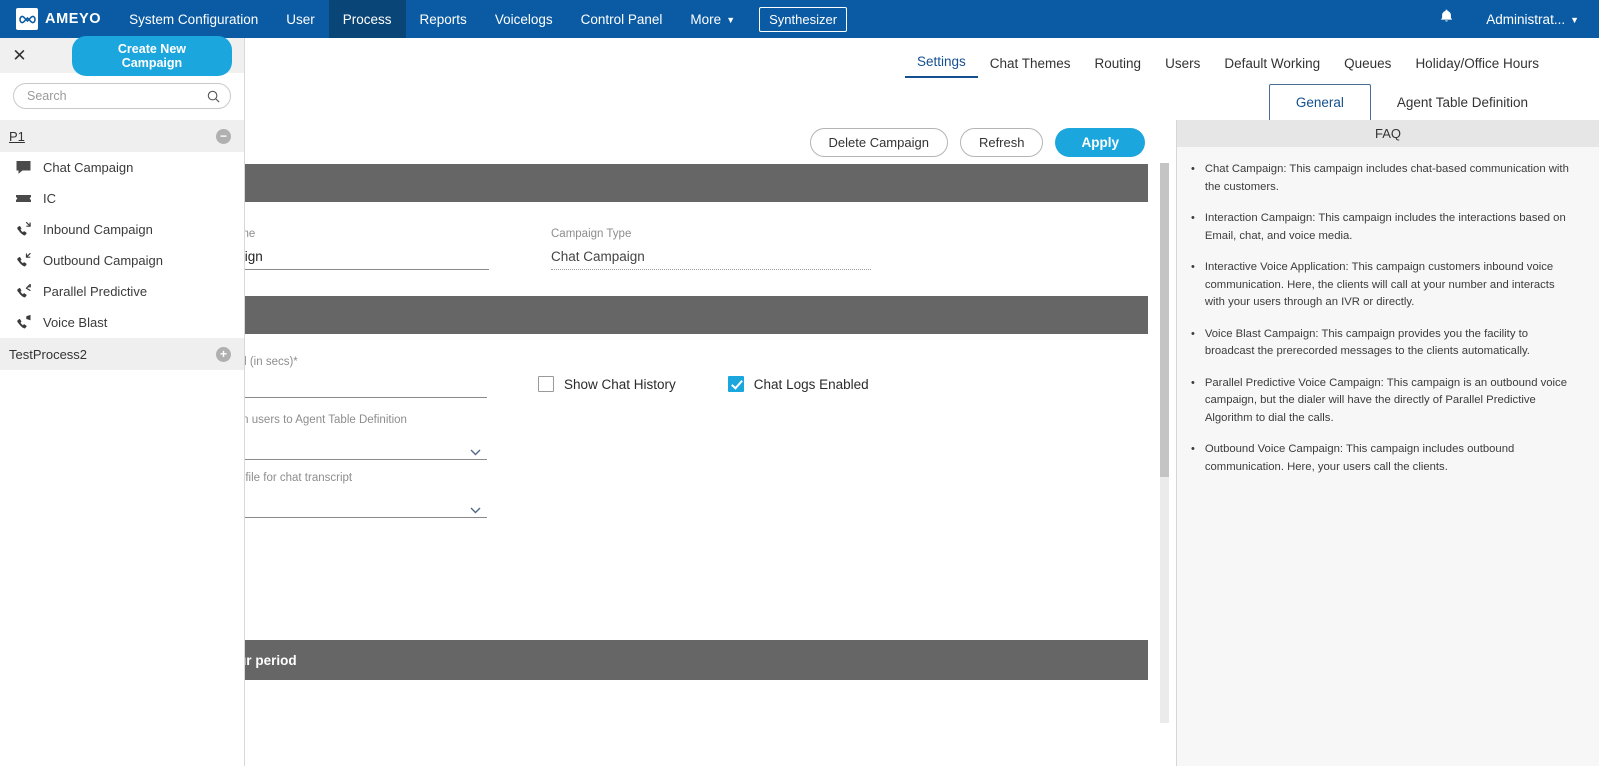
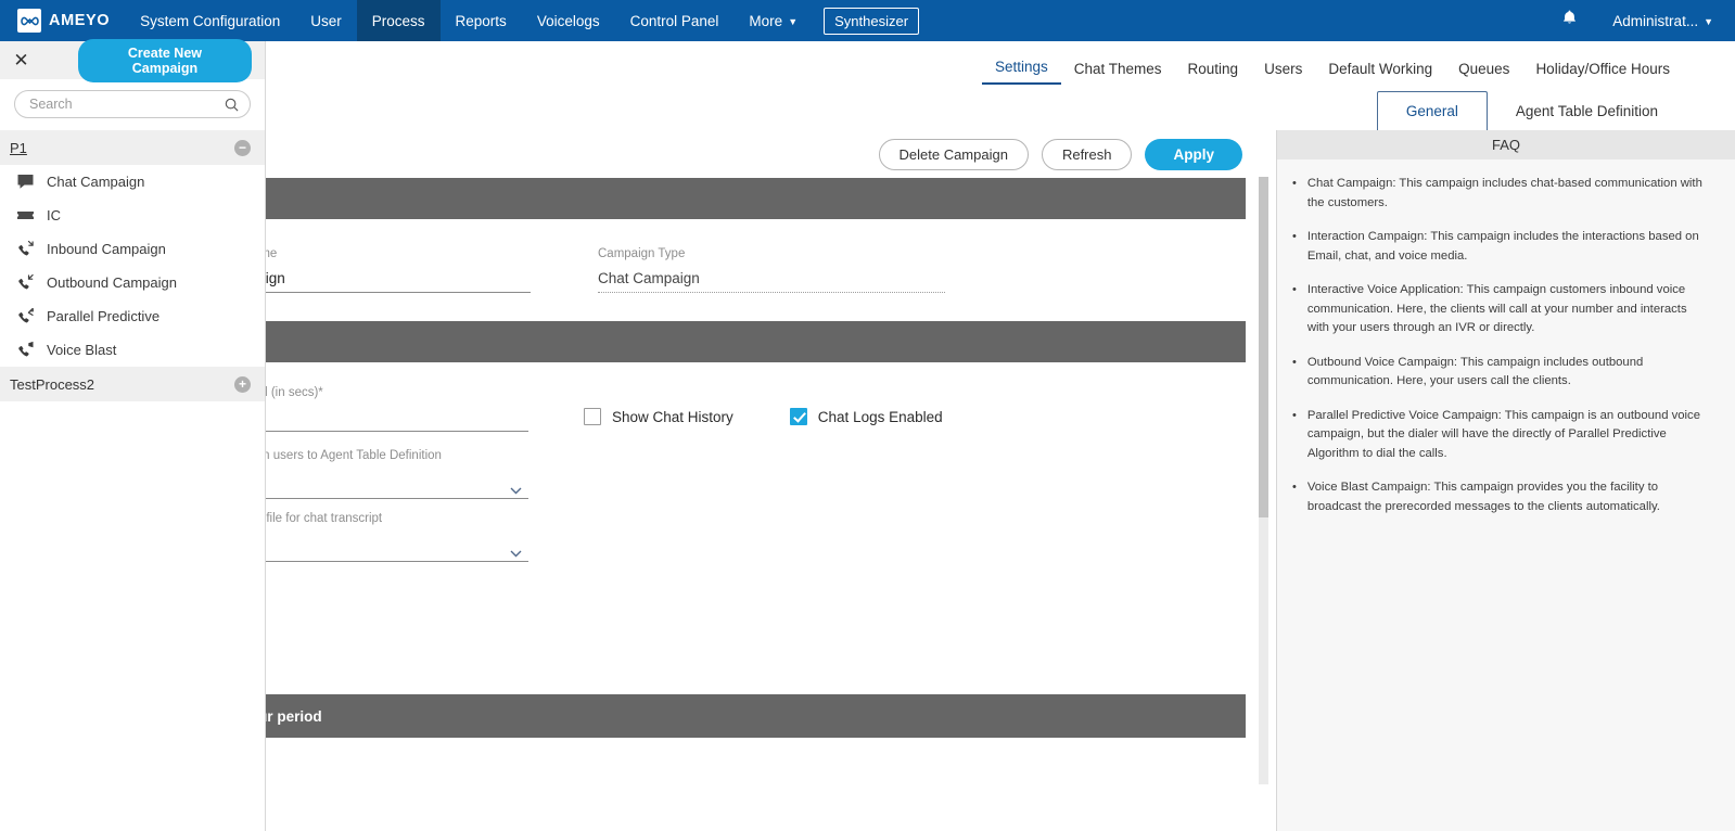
  AMEYO
  System Configuration
  User
  Process
  Reports
  Voicelogs
  Control Panel
  More
  ▼
  Synthesizer
  Administrat...
  ▼
  Settings
  Chat Themes
  Routing
  Users
  Default Working
  Queues
  Holiday/Office Hours
  General
  Agent Table Definition
  Delete Campaign
  Refresh
  Apply
  Campaign Type
  Chat Campaign
  Show Chat History
  Chat Logs Enabled
  FAQ
  •
  Chat Campaign: This campaign includes chat-based communication with the customers.
  •
  Interaction Campaign: This campaign includes the interactions based on Email, chat, and voice media.
  •
  Interactive Voice Application: This campaign customers inbound voice communication. Here, the clients will call at your number and interacts with your users through an IVR or directly.
  •
- Voice Blast Campaign: This campaign provides you the facility to broadcast the prerecorded messages to the clients automatically.
+ Outbound Voice Campaign: This campaign includes outbound communication. Here, your users call the clients.
  •
  Parallel Predictive Voice Campaign: This campaign is an outbound voice campaign, but the dialer will have the directly of Parallel Predictive Algorithm to dial the calls.
  •
- Outbound Voice Campaign: This campaign includes outbound communication. Here, your users call the clients.
+ Voice Blast Campaign: This campaign provides you the facility to broadcast the prerecorded messages to the clients automatically.
  ✕
  Create New Campaign
  Search
  P1
  −
  Chat Campaign
  IC
  Inbound Campaign
  Outbound Campaign
  Parallel Predictive
  Voice Blast
  TestProcess2
  +
